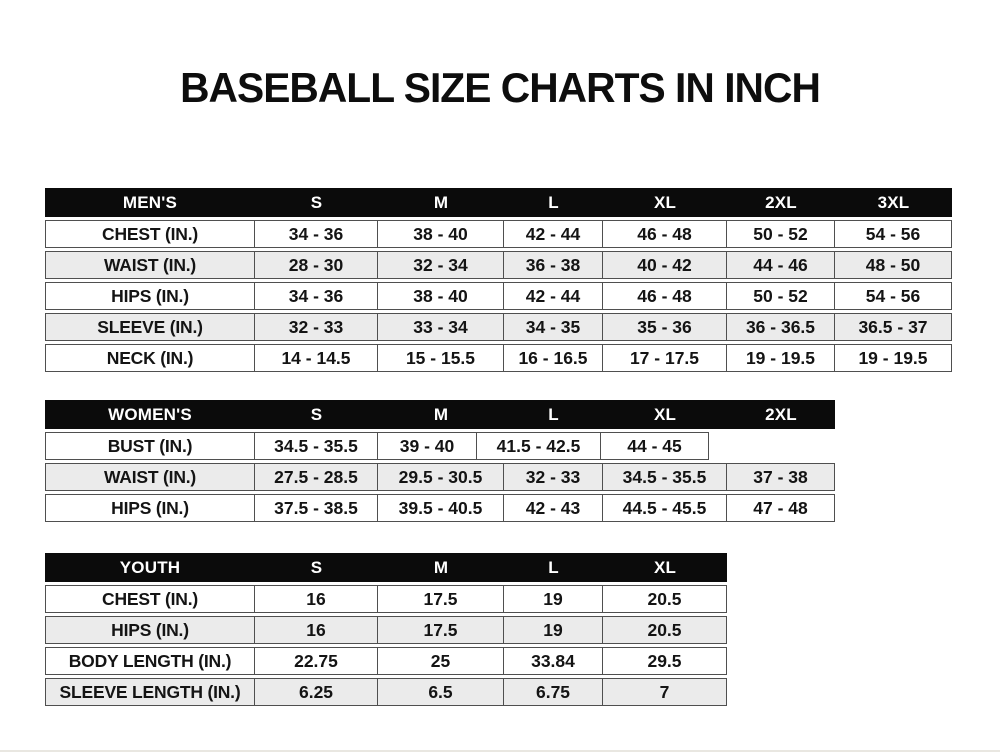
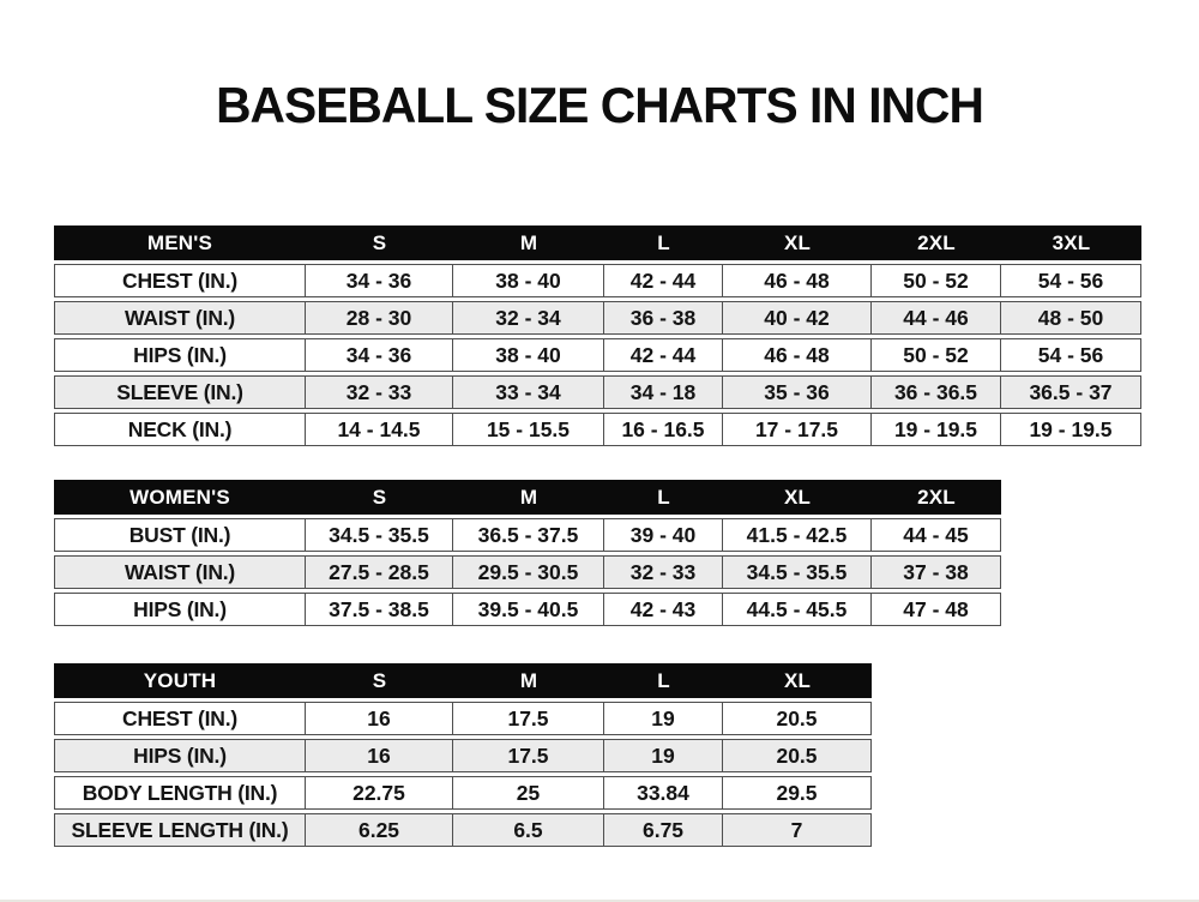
  BASEBALL SIZE CHARTS IN INCH
  MEN'S
  S
  M
  L
  XL
  2XL
  3XL
  CHEST (IN.)
  34 - 36
  38 - 40
  42 - 44
  46 - 48
  50 - 52
  54 - 56
  WAIST (IN.)
  28 - 30
  32 - 34
  36 - 38
  40 - 42
  44 - 46
  48 - 50
  HIPS (IN.)
  34 - 36
  38 - 40
  42 - 44
  46 - 48
  50 - 52
  54 - 56
  SLEEVE (IN.)
  32 - 33
  33 - 34
- 34 - 35
+ 34 - 18
  35 - 36
  36 - 36.5
  36.5 - 37
  NECK (IN.)
  14 - 14.5
  15 - 15.5
  16 - 16.5
  17 - 17.5
  19 - 19.5
  19 - 19.5
  WOMEN'S
  S
  M
  L
  XL
  2XL
  BUST (IN.)
  34.5 - 35.5
+ 36.5 - 37.5
  39 - 40
  41.5 - 42.5
  44 - 45
  WAIST (IN.)
  27.5 - 28.5
  29.5 - 30.5
  32 - 33
  34.5 - 35.5
  37 - 38
  HIPS (IN.)
  37.5 - 38.5
  39.5 - 40.5
  42 - 43
  44.5 - 45.5
  47 - 48
  YOUTH
  S
  M
  L
  XL
  CHEST (IN.)
  16
  17.5
  19
  20.5
  HIPS (IN.)
  16
  17.5
  19
  20.5
  BODY LENGTH (IN.)
  22.75
  25
  33.84
  29.5
  SLEEVE LENGTH (IN.)
  6.25
  6.5
  6.75
  7
